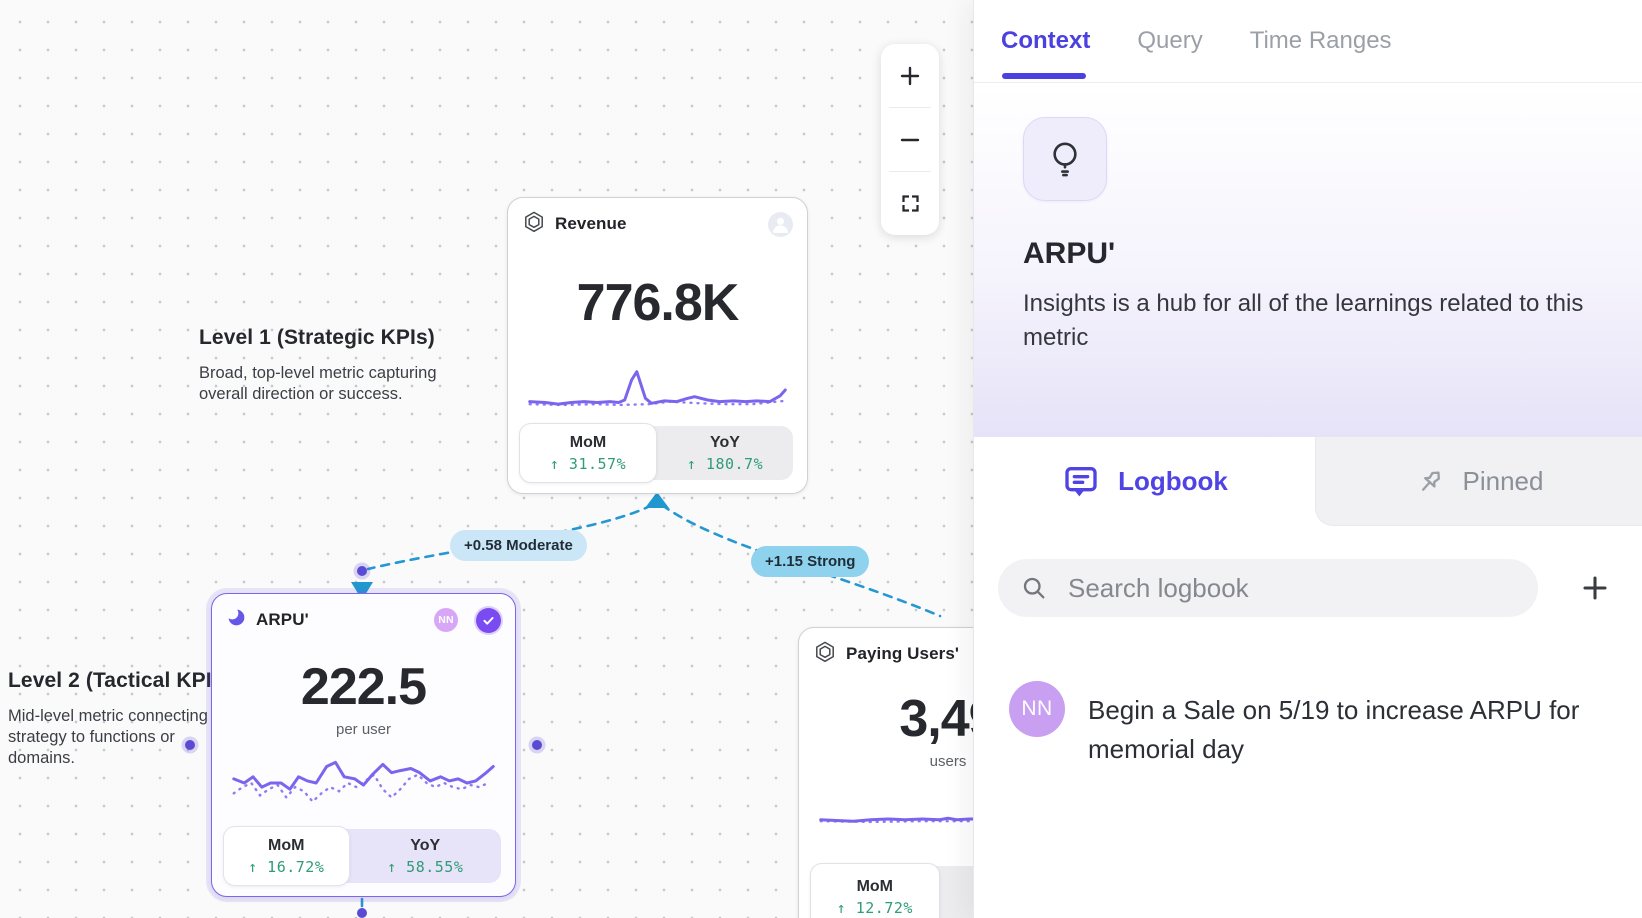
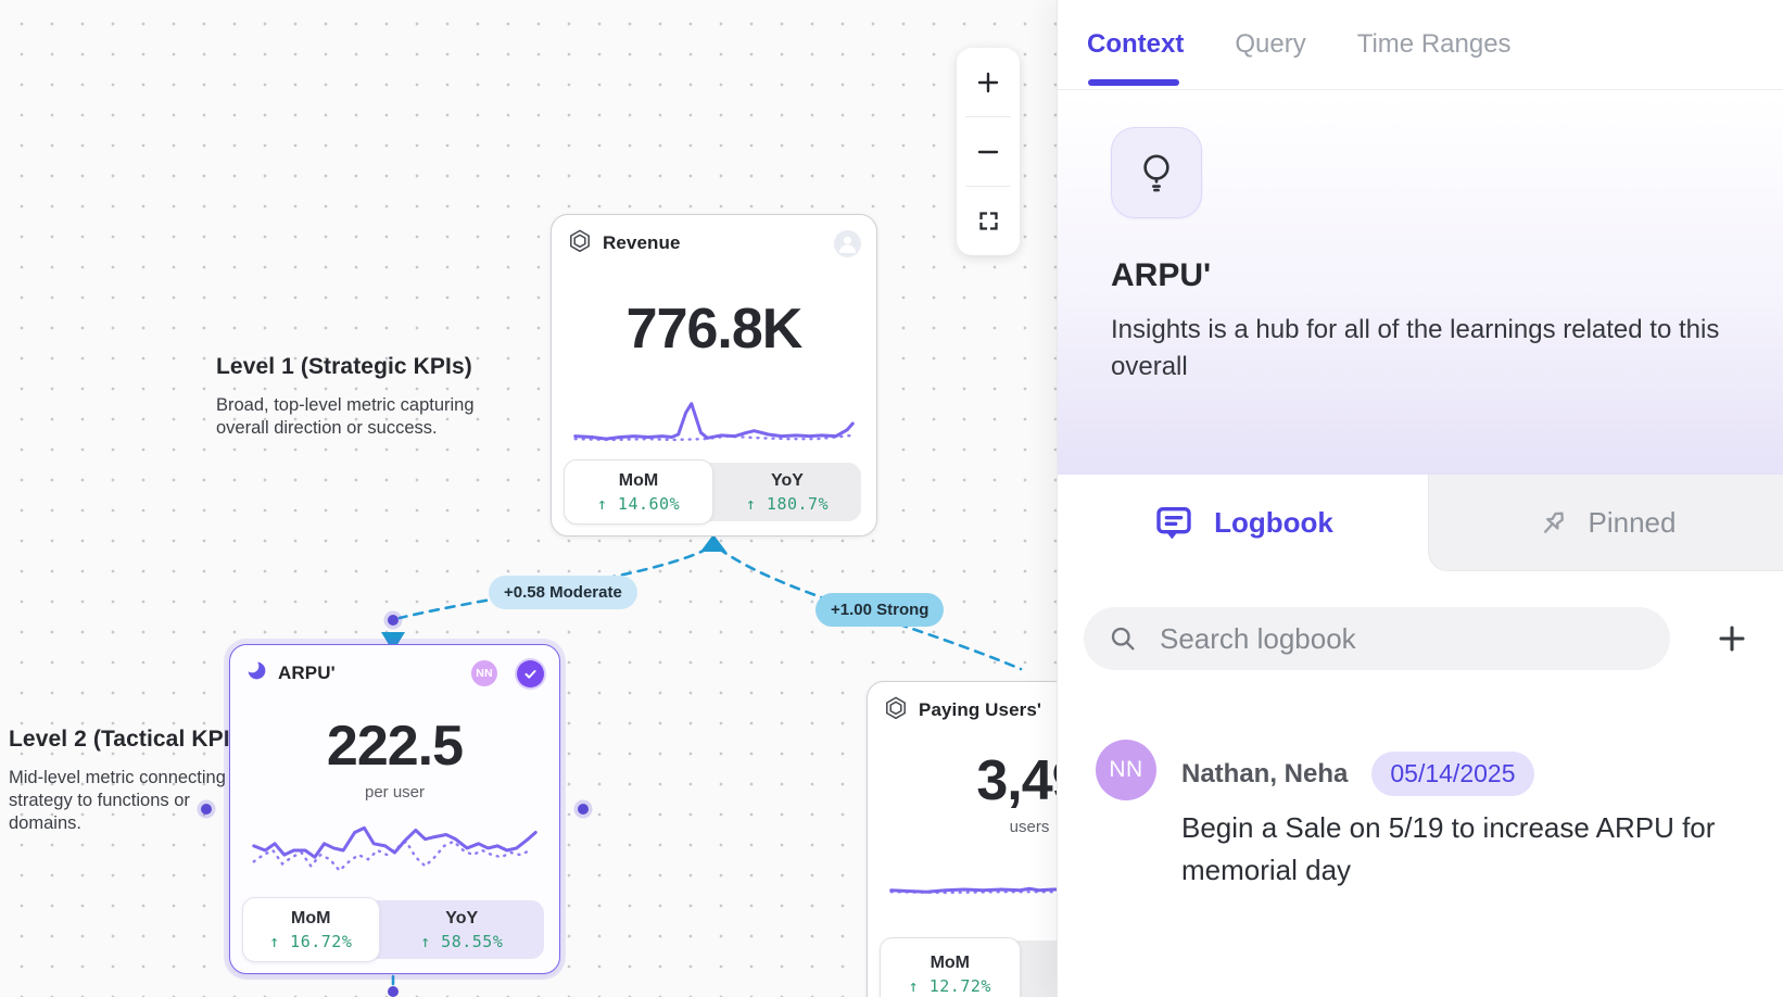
  Level 1 (Strategic KPIs)
  Broad, top-level metric capturing overall direction or success.
  Level 2 (Tactical KPI
  Mid-level metric connecting strategy to functions or domains.
  +0.58 Moderate
- +1.15 Strong
+ +1.00 Strong
  Revenue
  776.8K
  MoM
- ↑ 31.57%
+ ↑ 14.60%
  YoY
  ↑ 180.7%
  ARPU'
  NN
  222.5
  per user
  MoM
  ↑ 16.72%
  YoY
  ↑ 58.55%
  Paying Users'
  3,4
  users
  MoM
  ↑ 12.72%
  Context
  Query
  Time Ranges
  ARPU'
- Insights is a hub for all of the learnings related to this metric
+ Insights is a hub for all of the learnings related to this overall
  Logbook
  Pinned
  Search logbook
  NN
+ Nathan, Neha
+ 05/14/2025
  Begin a Sale on 5/19 to increase ARPU for memorial day
